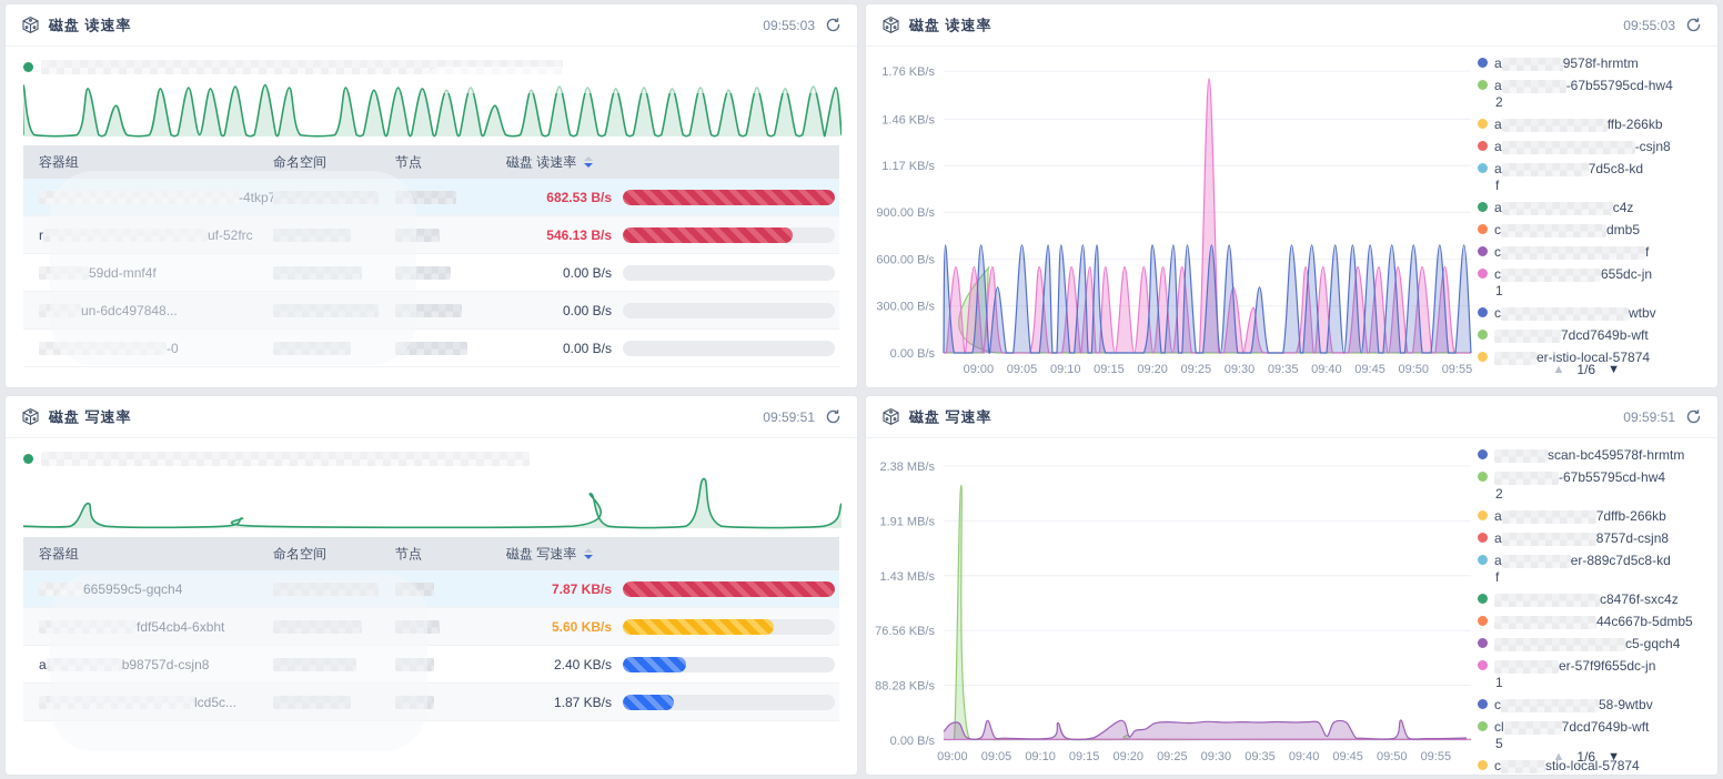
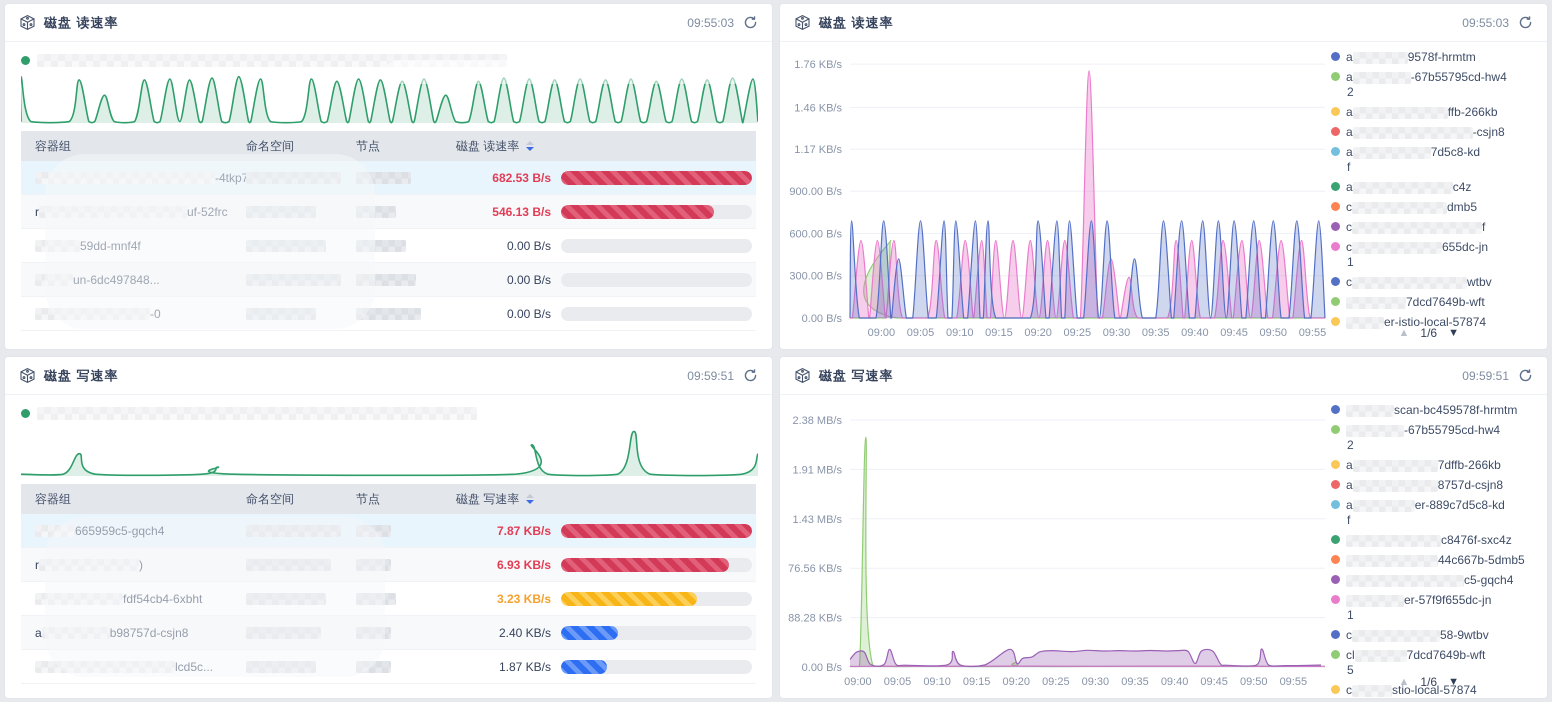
  磁盘 读速率
  09:55:03
  容器组
  命名空间
  节点
  磁盘 读速率
  -4tkp
  682.53 B/s
  r uf-52frc
  546.13 B/s
  59dd-mnf4f
  0.00 B/s
  un-6dc497848...
  0.00 B/s
  -0
  0.00 B/s
  磁盘 读速率
  09:55:03
  0.00 B/s
  300.00 B/s
  600.00 B/s
  900.00 B/s
  1.17 KB/s
  1.46 KB/s
  1.76 KB/s
  09:00
  09:05
  09:10
  09:15
  09:20
  09:25
  09:30
  09:35
  09:40
  09:45
  09:50
  09:55
  a 9578f-hrmtm
  a -67b55795cd-hw4
  2
  a ffb-266kb
  a -csjn8
  a 7d5c8-kd
  f
  a c4z
  c dmb5
  c f
  c 655dc-jn
  1
  c wtbv
  7dcd7649b-wft
  er-istio-local-57874
  ▲
  1/6
  ▼
  磁盘 写速率
  09:59:51
  容器组
  命名空间
  节点
  磁盘 写速率
  665959c5-gqch4
  7.87 KB/s
+ r )
+ 6.93 KB/s
  fdf54cb4-6xbht
- 5.60 KB/s
+ 3.23 KB/s
  a b98757d-csjn8
  2.40 KB/s
  lcd5c...
  1.87 KB/s
  磁盘 写速率
  09:59:51
  0.00 B/s
  88.28 KB/s
  76.56 KB/s
  1.43 MB/s
  1.91 MB/s
  2.38 MB/s
  09:00
  09:05
  09:10
  09:15
  09:20
  09:25
  09:30
  09:35
  09:40
  09:45
  09:50
  09:55
  scan-bc459578f-hrmtm
  -67b55795cd-hw4
  2
  a 7dffb-266kb
  a 8757d-csjn8
  a er-889c7d5c8-kd
  f
  c8476f-sxc4z
  44c667b-5dmb5
  c5-gqch4
  er-57f9f655dc-jn
  1
  c 58-9wtbv
  cl 7dcd7649b-wft
  5
  c stio-local-57874
  ▲
  1/6
  ▼
